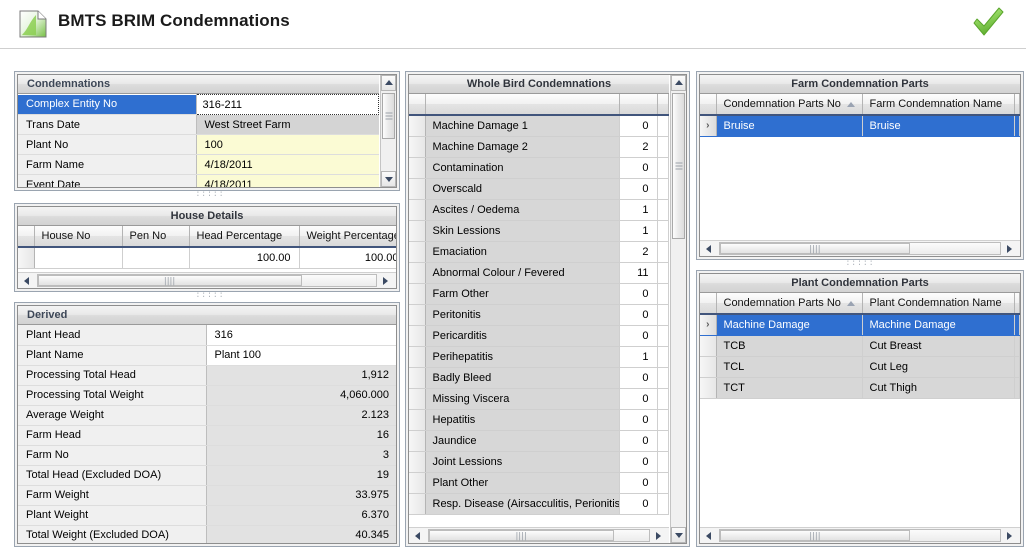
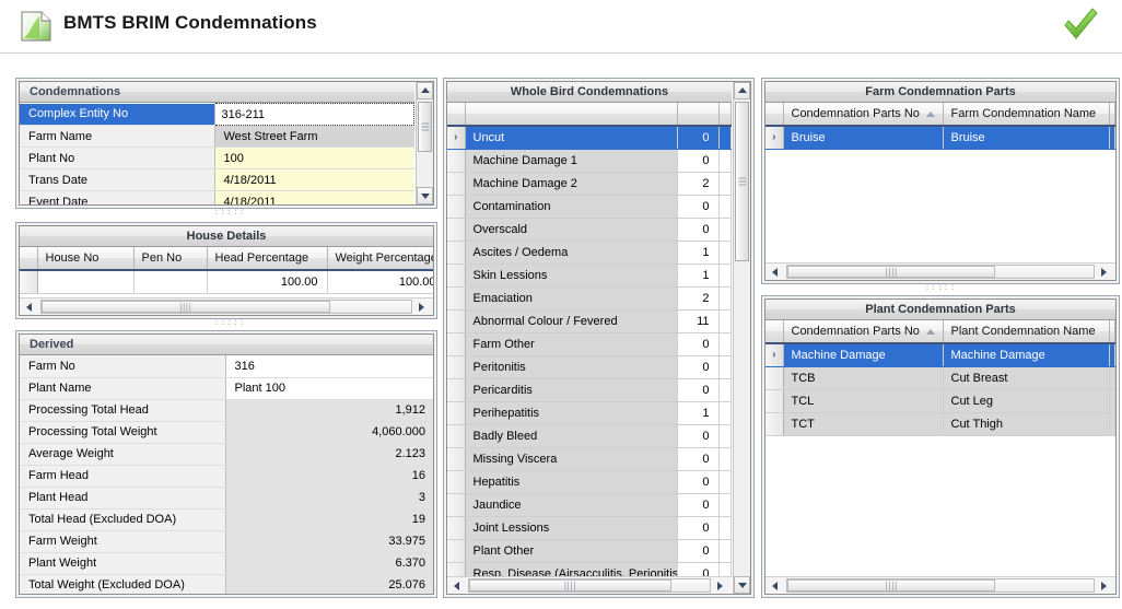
  BMTS BRIM Condemnations
  Condemnations
  Complex Entity No	316-211
- Trans Date	West Street Farm
+ Farm Name	West Street Farm
  Plant No	100
- Farm Name	4/18/2011
+ Trans Date	4/18/2011
  Event Date	4/18/2011
  :::::
  House Details
  	House No	Pen No	Head Percentage	Weight Percentag
  			100.00	100.00
  ||||
  :::::
  Derived
- Plant Head	316
+ Farm No	316
  Plant Name	Plant 100
  Processing Total Head	1,912
  Processing Total Weight	4,060.000
  Average Weight	2.123
  Farm Head	16
- Farm No	3
+ Plant Head	3
  Total Head (Excluded DOA)	19
  Farm Weight	33.975
  Plant Weight	6.370
- Total Weight (Excluded DOA)	40.345
+ Total Weight (Excluded DOA)	25.076
  Whole Bird Condemnations
+ ›	Uncut	0
  	Machine Damage 1	0
  	Machine Damage 2	2
  	Contamination	0
  	Overscald	0
  	Ascites / Oedema	1
  	Skin Lessions	1
  	Emaciation	2
  	Abnormal Colour / Fevered	11
  	Farm Other	0
  	Peritonitis	0
  	Pericarditis	0
  	Perihepatitis	1
  	Badly Bleed	0
  	Missing Viscera	0
  	Hepatitis	0
  	Jaundice	0
  	Joint Lessions	0
  	Plant Other	0
  	Resp. Disease (Airsacculitis, Perionitis	0
  ||||
  Farm Condemnation Parts
  	Condemnation Parts No	Farm Condemnation Name
  ›	Bruise	Bruise
  ||||
  :::::
  Plant Condemnation Parts
  	Condemnation Parts No	Plant Condemnation Name
  ›	Machine Damage	Machine Damage
  	TCB	Cut Breast
  	TCL	Cut Leg
  	TCT	Cut Thigh
  ||||
